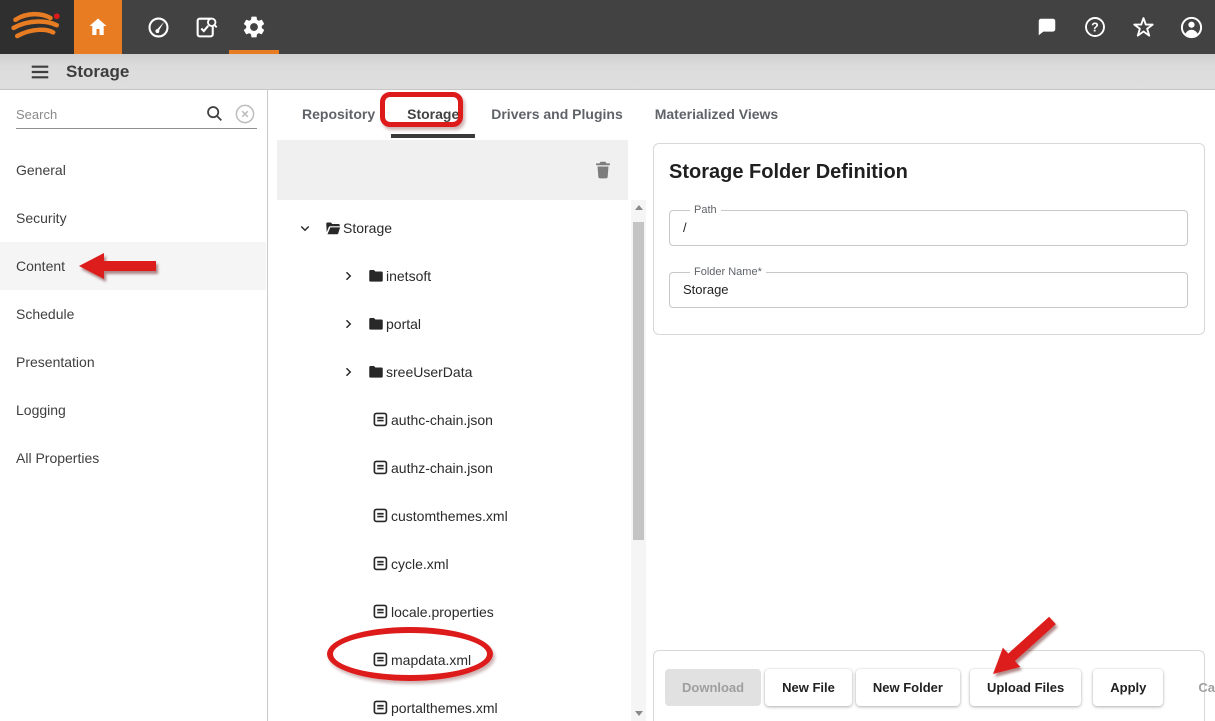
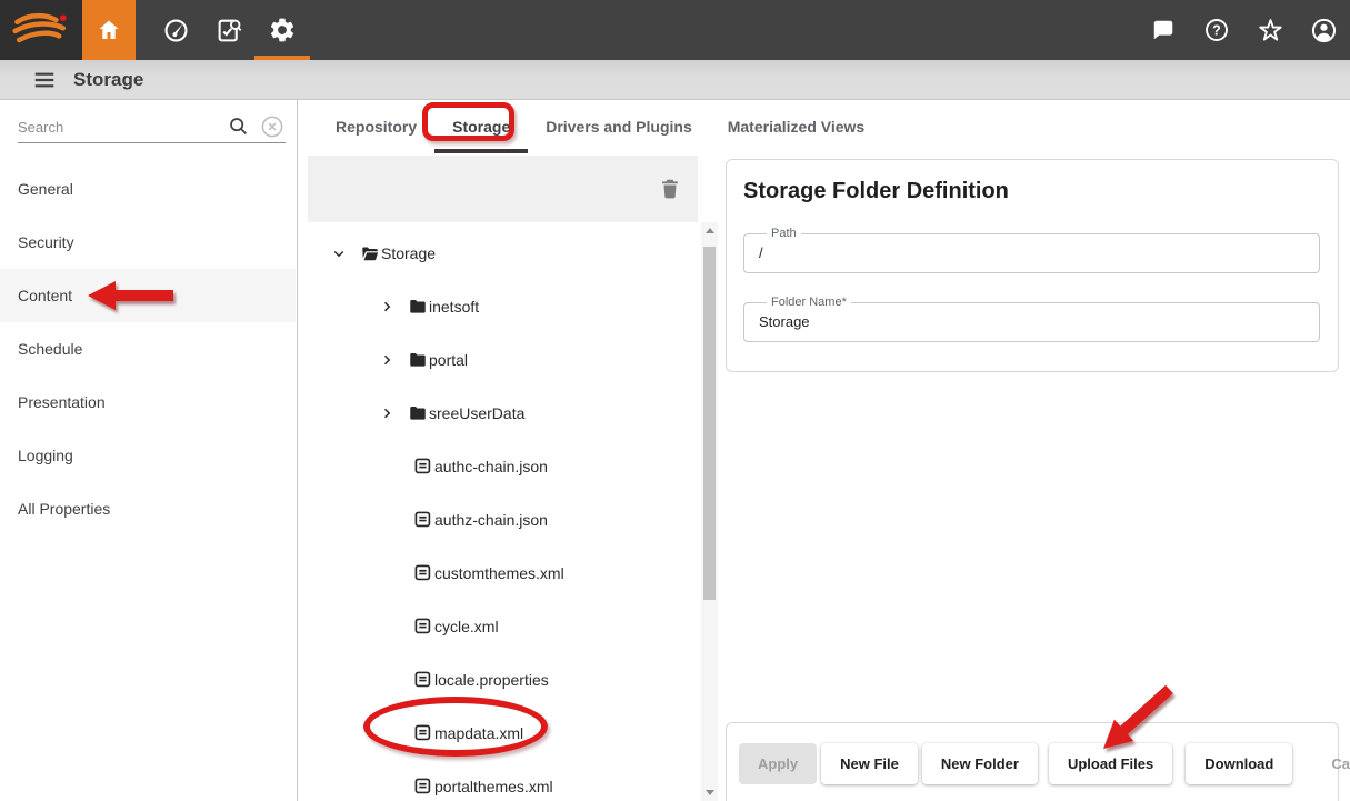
  ?
  Storage
  Search
  General
  Security
  Content
  Schedule
  Presentation
  Logging
  All Properties
  Repository
  Storage
  Drivers and Plugins
  Materialized Views
  Storage
  inetsoft
  portal
  sreeUserData
  authc-chain.json
  authz-chain.json
  customthemes.xml
  cycle.xml
  locale.properties
  mapdata.xml
  portalthemes.xml
  Storage Folder Definition
  Path
  /
  Folder Name*
  Storage
- Download
+ Apply
  New File
  New Folder
  Upload Files
- Apply
+ Download
